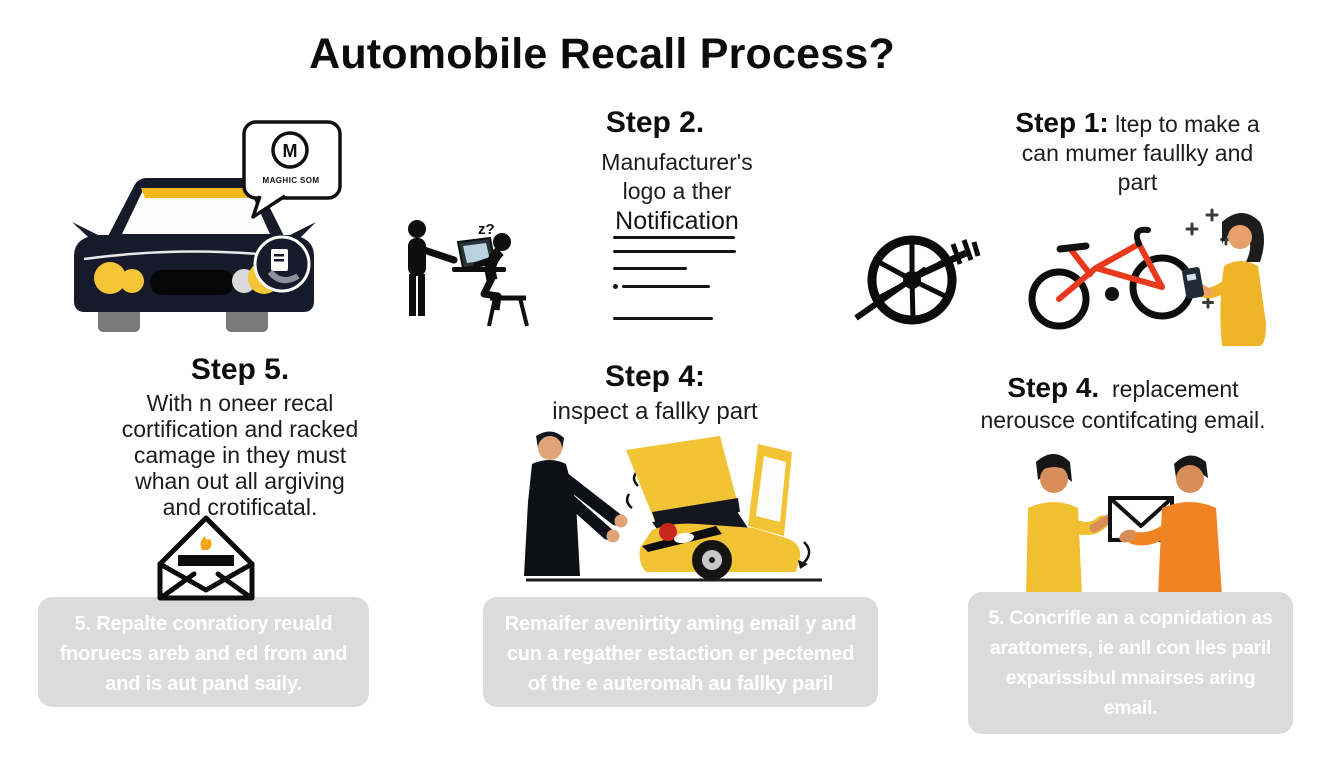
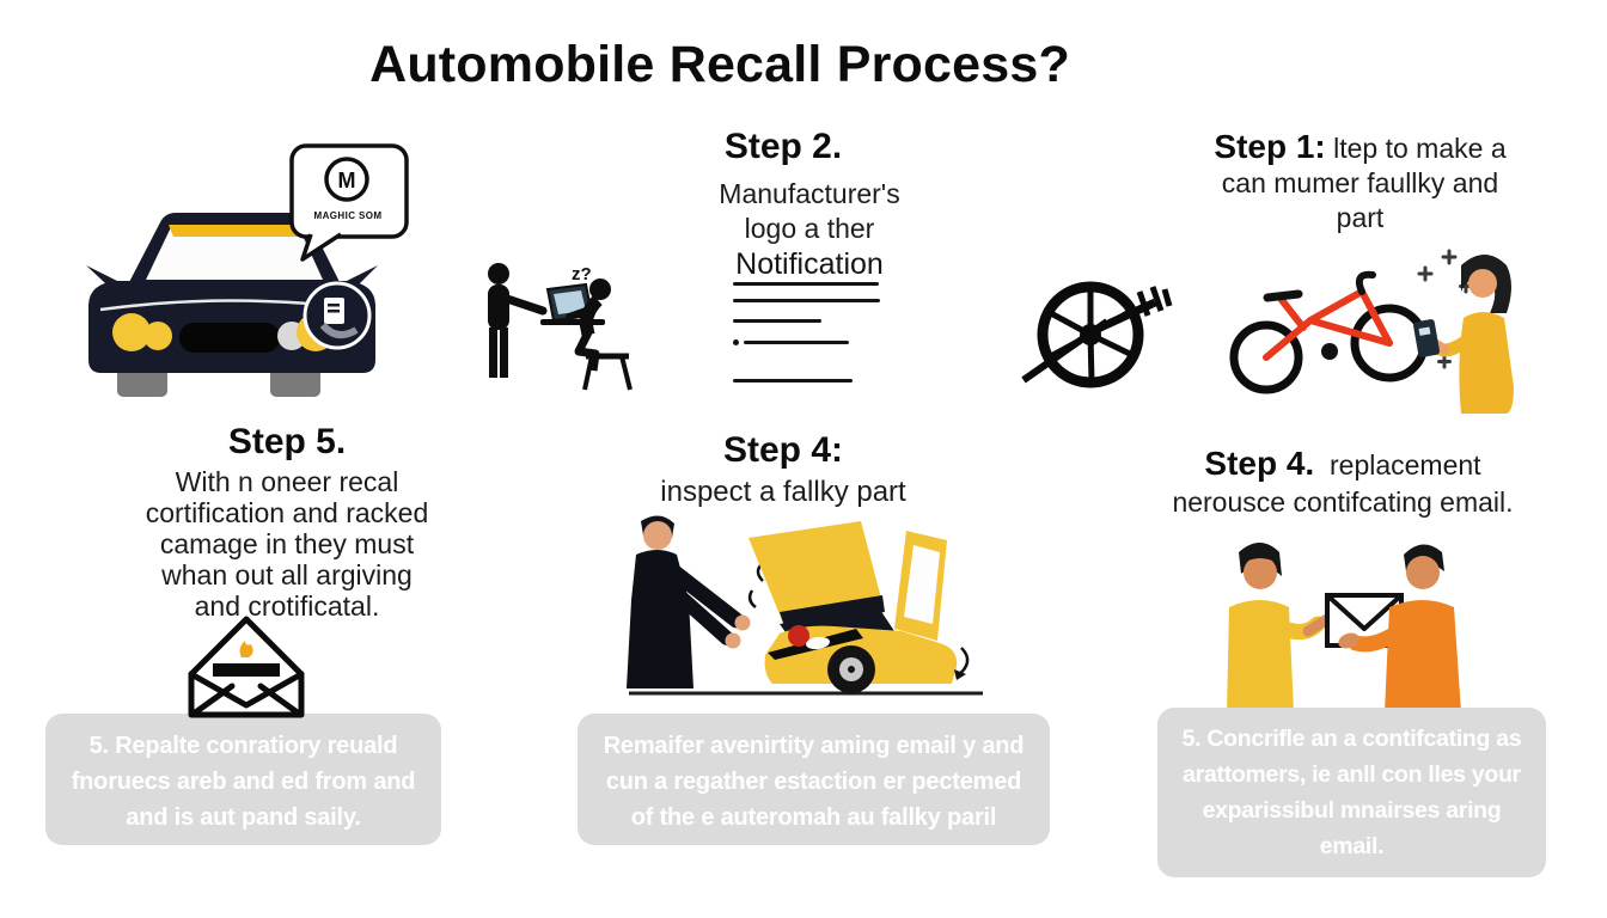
  Automobile Recall Process?
  M
  MAGHIC SOM
  Step 2.
  Manufacturer's
  logo a ther
  Notification
  z?
  Step 1: ltep to make a
  can mumer faullky and
  part
  Step 5.
  With n oneer recal
  cortification and racked
  camage in they must
  whan out all argiving
  and crotificatal.
  Step 4:
  inspect a fallky part
  Step 4. replacement
  nerousce contifcating email.
  5. Repalte conratiory reuald
  fnoruecs areb and ed from and
  and is aut pand saily.
  Remaifer avenirtity aming email y and
  cun a regather estaction er pectemed
  of the e auteromah au fallky paril
- 5. Concrifle an a copnidation as
+ 5. Concrifle an a contifcating as
- arattomers, ie anll con lles paril
+ arattomers, ie anll con lles your
  exparissibul mnairses aring
  email.
